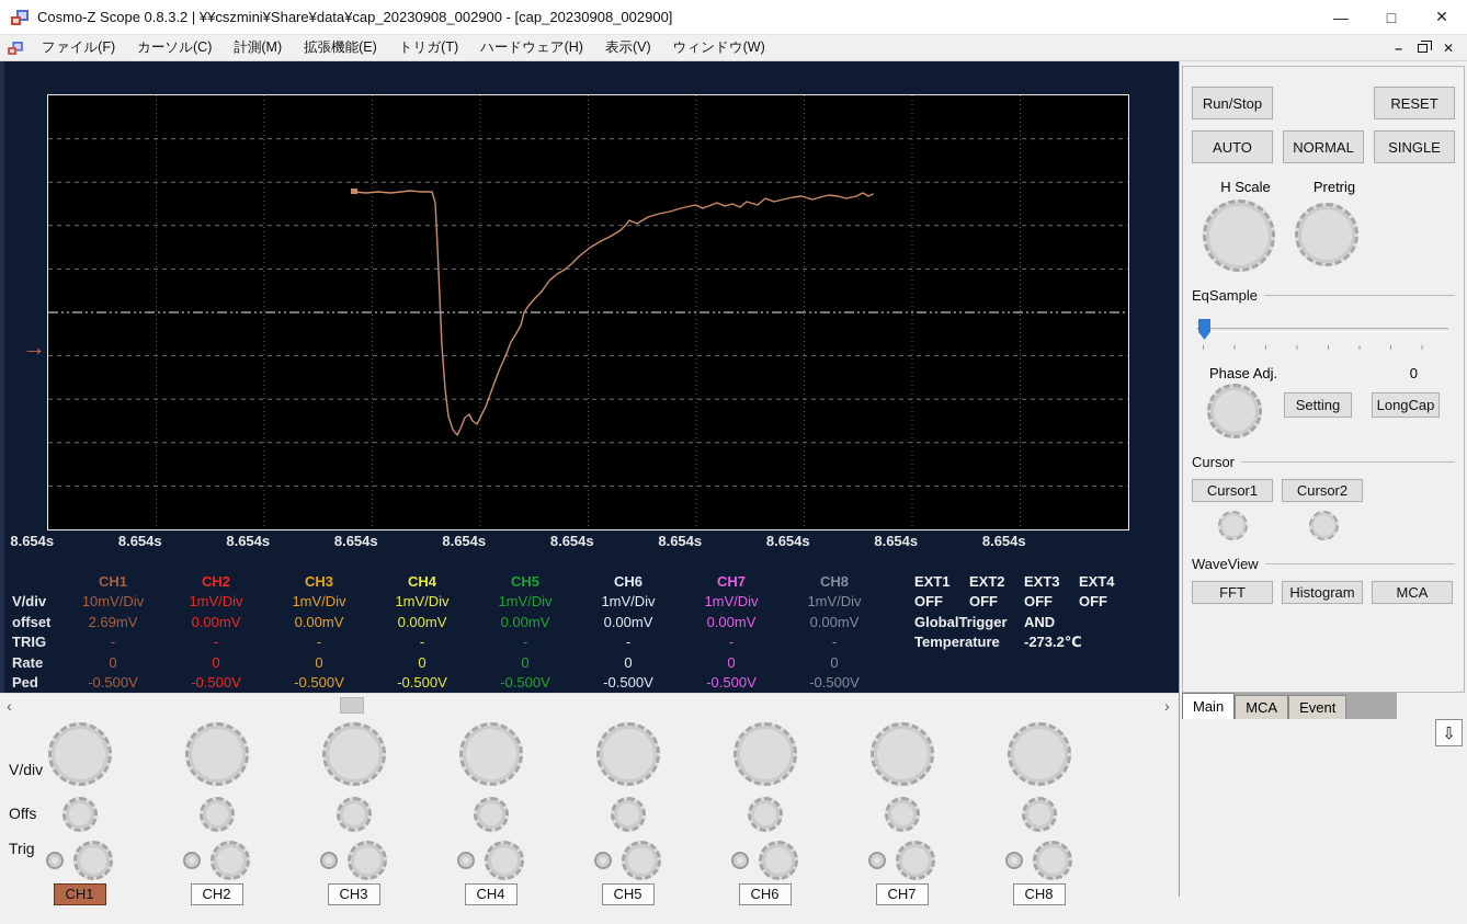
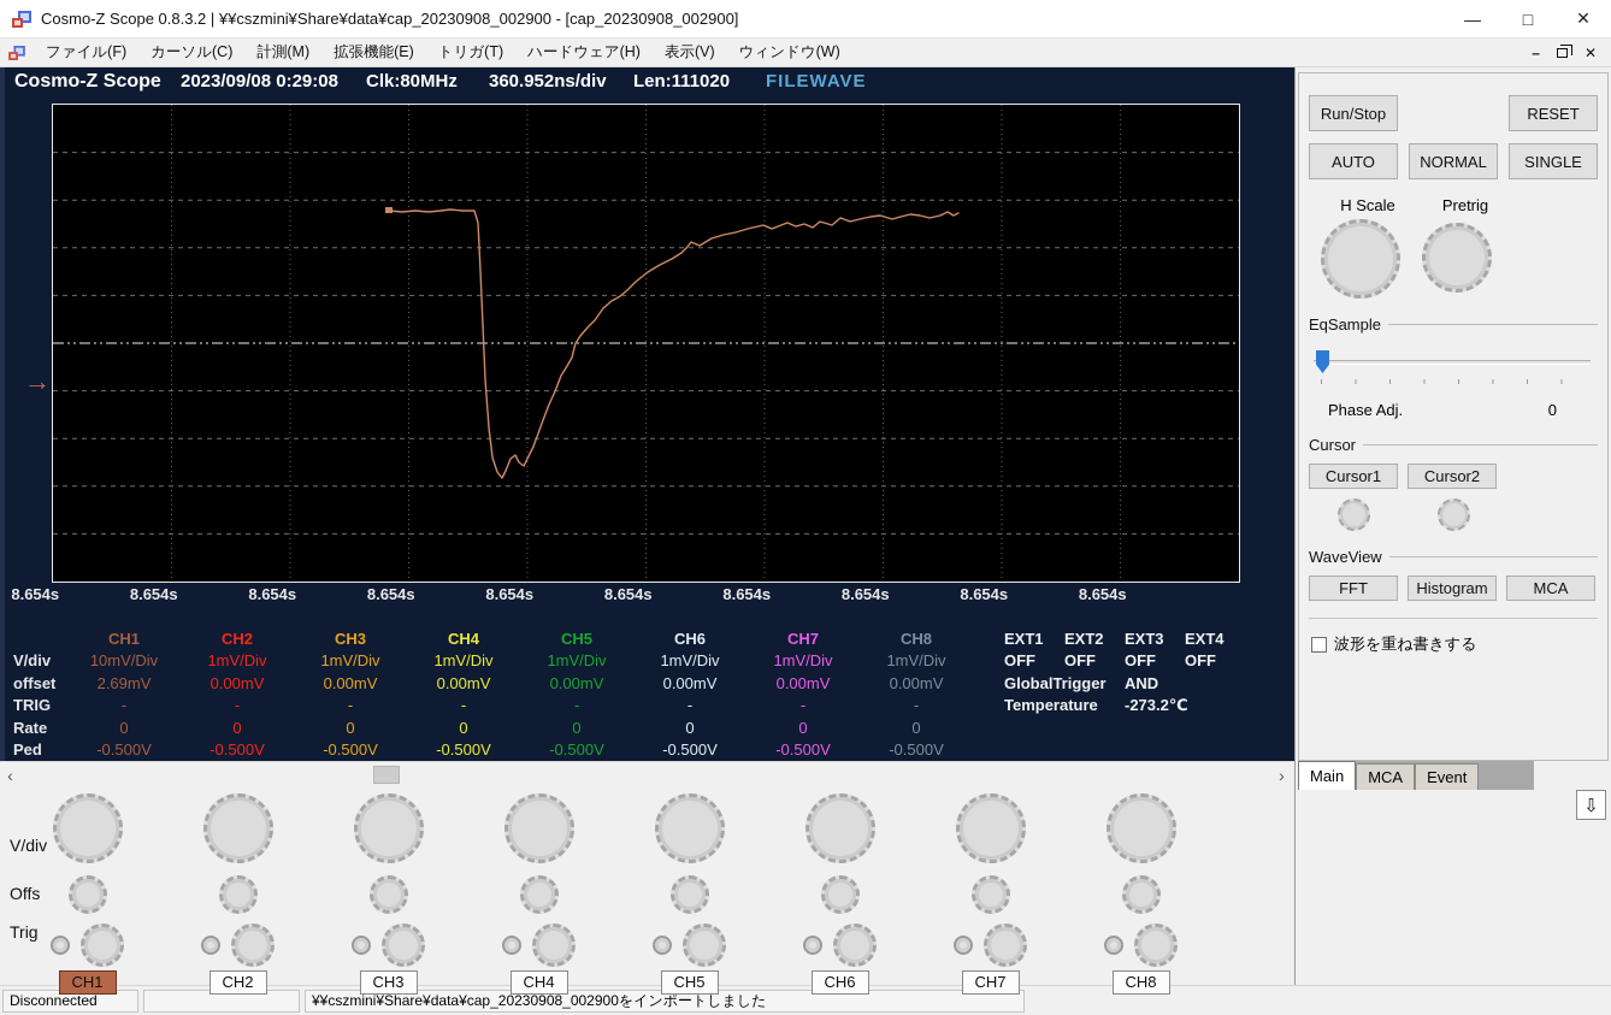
  Cosmo-Z Scope 0.8.3.2 | ¥¥cszmini¥Share¥data¥cap_20230908_002900 - [cap_20230908_002900]
  —
  □
  ✕
  ファイル(F)
  カーソル(C)
  計測(M)
  拡張機能(E)
  トリガ(T)
  ハードウェア(H)
  表示(V)
  ウィンドウ(W)
  –
  ✕
+ Cosmo-Z Scope
+ 2023/09/08 0:29:08
+ Clk:80MHz
+ 360.952ns/div
+ Len:111020
+ FILEWAVE
  →
  8.654s
  8.654s
  8.654s
  8.654s
  8.654s
  8.654s
  8.654s
  8.654s
  8.654s
  8.654s
  V/div
  offset
  TRIG
  Rate
  Ped
  CH1
  10mV/Div
  2.69mV
  -
  0
  -0.500V
  CH2
  1mV/Div
  0.00mV
  -
  0
  -0.500V
  CH3
  1mV/Div
  0.00mV
  -
  0
  -0.500V
  CH4
  1mV/Div
  0.00mV
  -
  0
  -0.500V
  CH5
  1mV/Div
  0.00mV
  -
  0
  -0.500V
  CH6
  1mV/Div
  0.00mV
  -
  0
  -0.500V
  CH7
  1mV/Div
  0.00mV
  -
  0
  -0.500V
  CH8
  1mV/Div
  0.00mV
  -
  0
  -0.500V
  GlobalTrigger
  AND
  Temperature
  -273.2℃
  EXT1
  OFF
  EXT2
  OFF
  EXT3
  OFF
  EXT4
  OFF
  ‹
  ›
  V/div
  Offs
  Trig
  CH1
  CH2
  CH3
  CH4
  CH5
  CH6
  CH7
  CH8
  Run/Stop
  RESET
  AUTO
  NORMAL
  SINGLE
  H Scale
  Pretrig
  EqSample
  Phase Adj.
  0
- Setting
- LongCap
  Cursor
  Cursor1
  Cursor2
  WaveView
  FFT
  Histogram
  MCA
+ 波形を重ね書きする
  Main
  MCA
  Event
  ⇩
+ Disconnected
+ ¥¥cszmini¥Share¥data¥cap_20230908_002900をインポートしました
